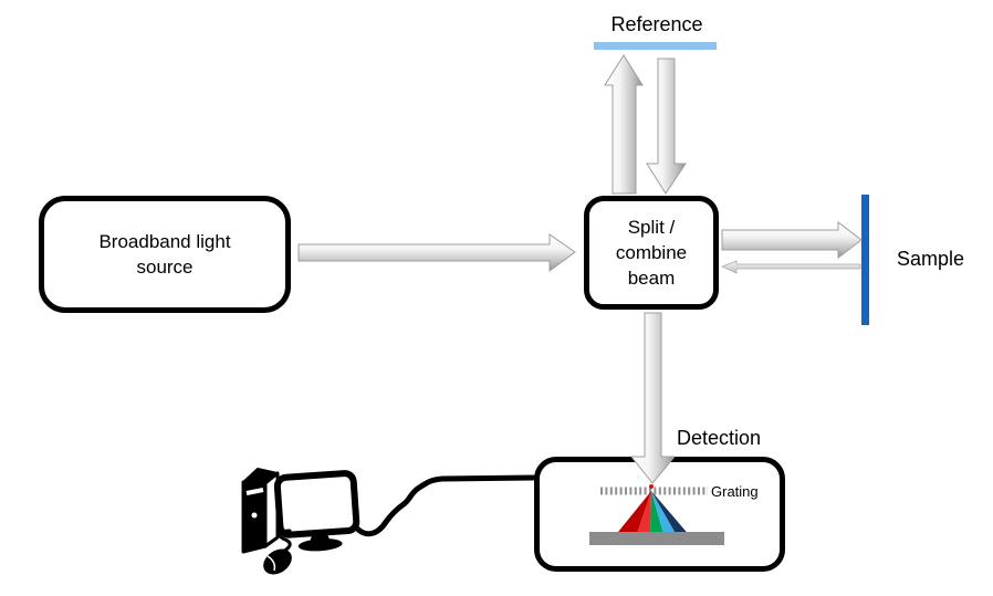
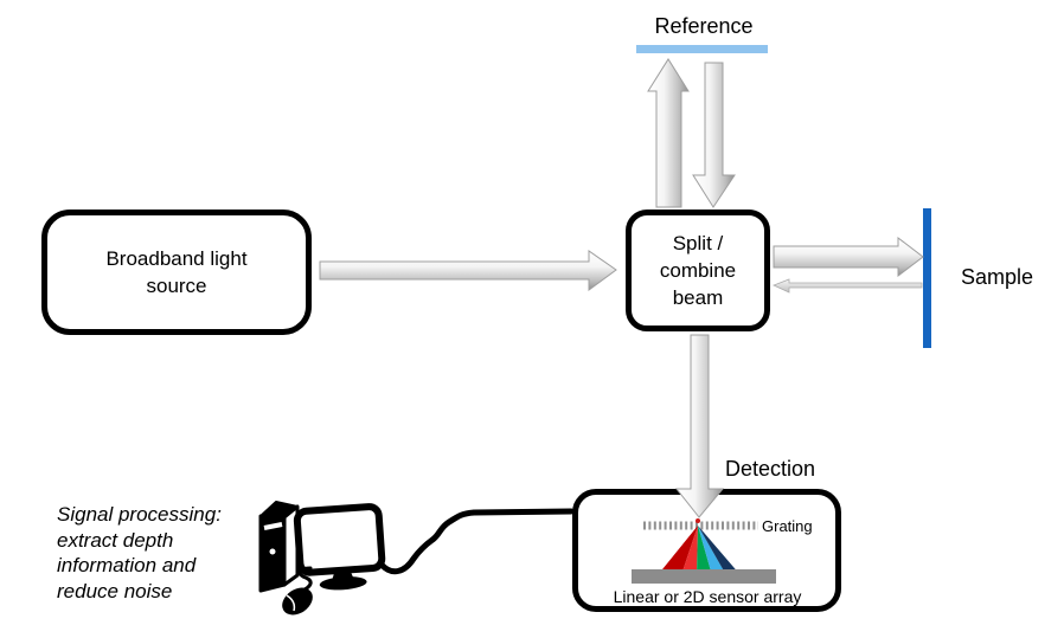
  Broadband light
  source
  Split /
  combine
  beam
  Reference
  Sample
  Detection
  Grating
+ Linear or 2D sensor array
+ Signal processing:
+ extract depth
+ information and
+ reduce noise
